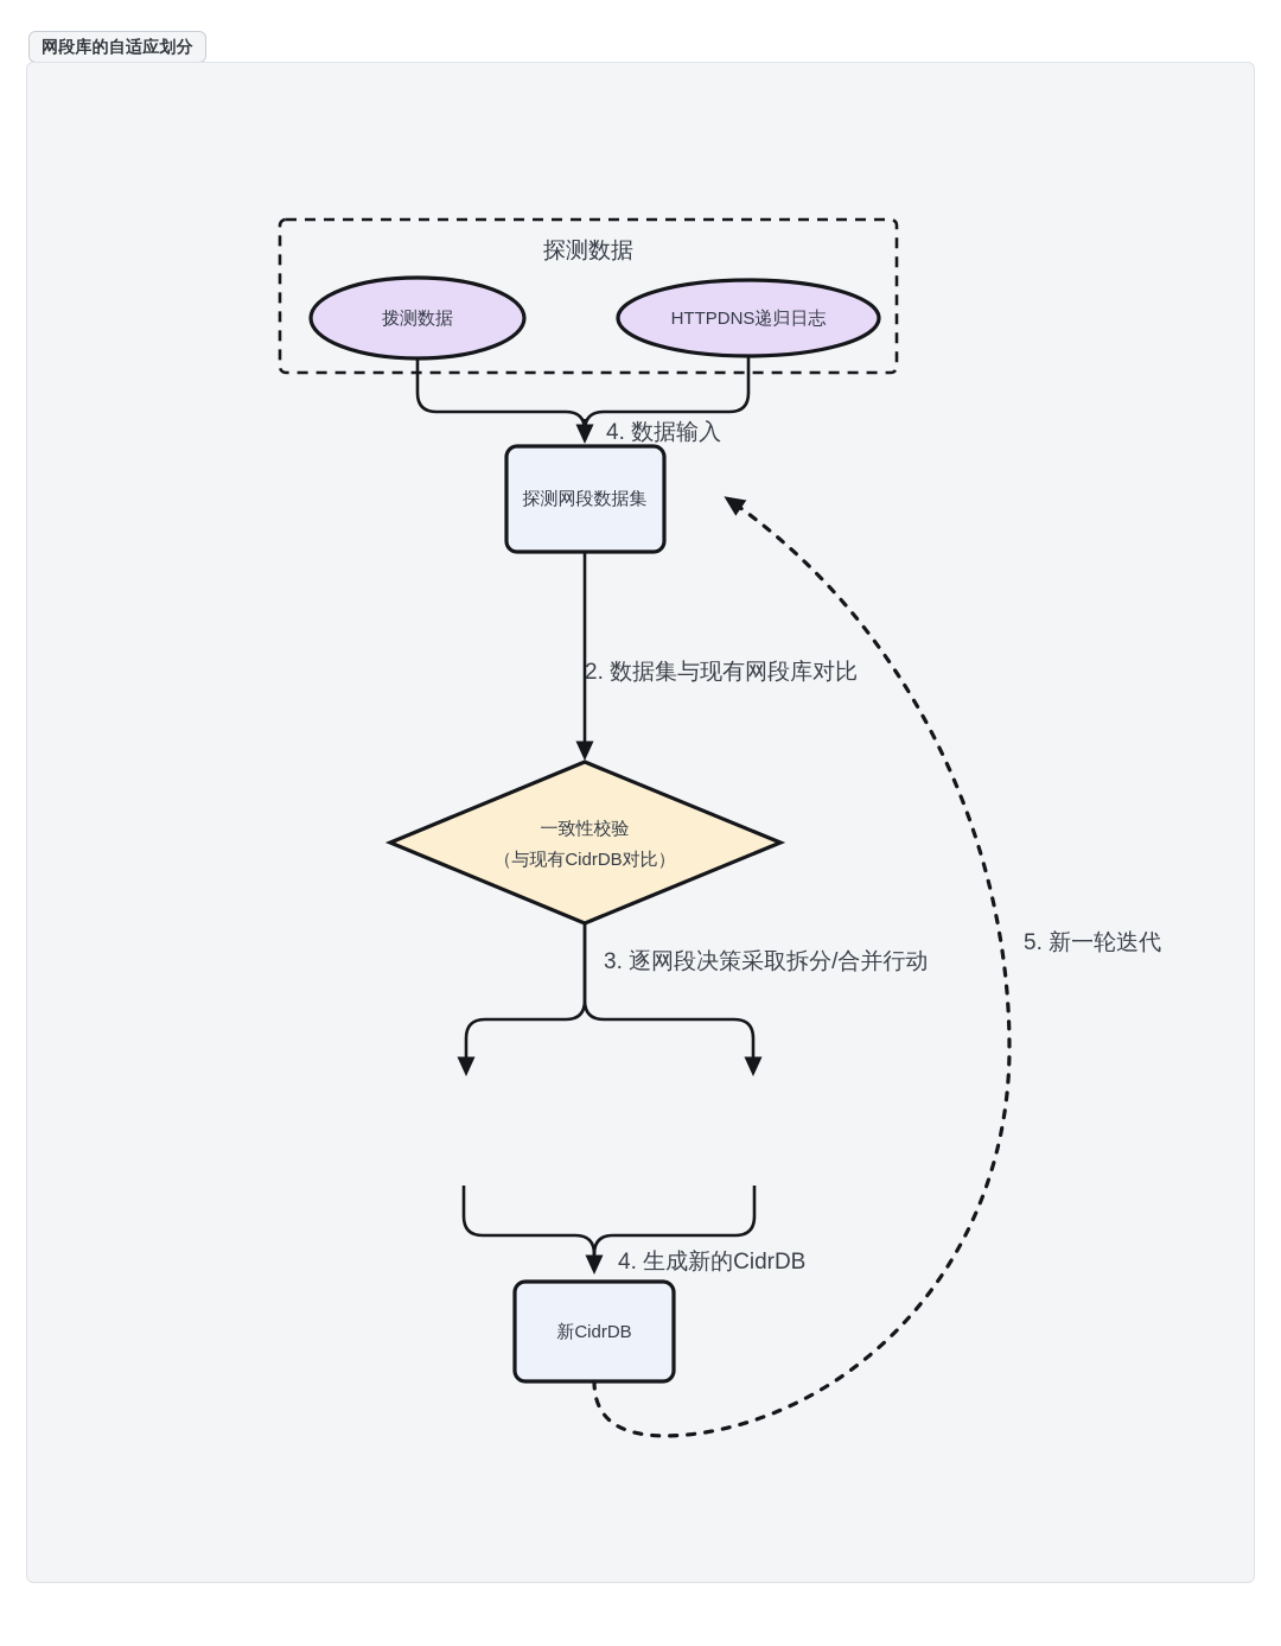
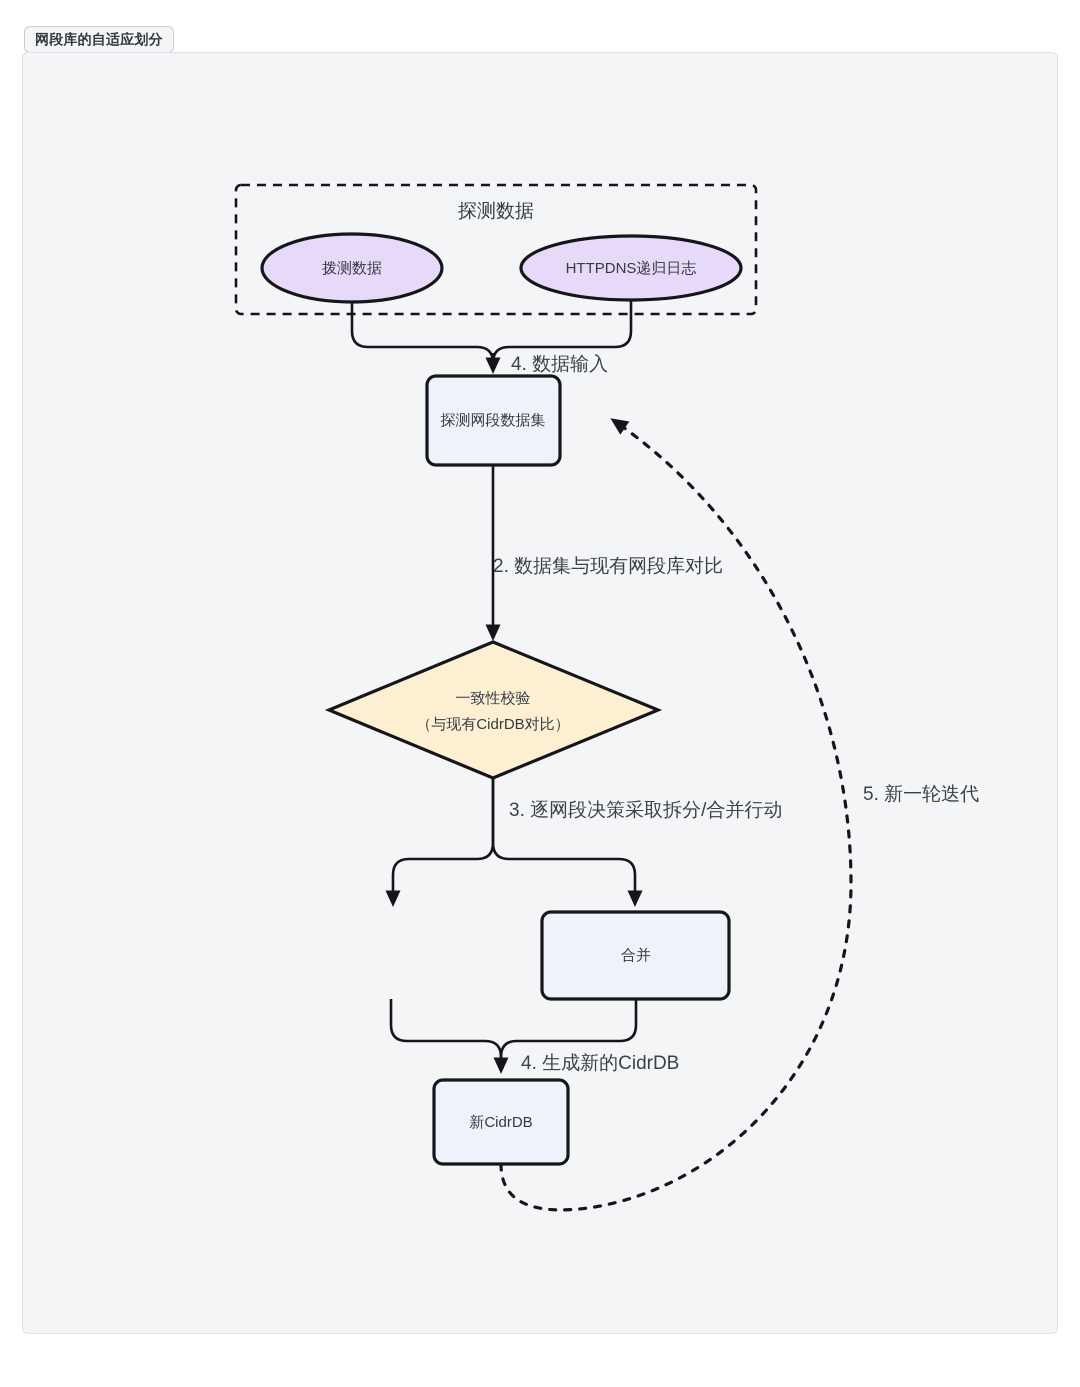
  网段库的自适应划分
  探测数据
  拨测数据
  HTTPDNS递归日志
  4. 数据输入
  探测网段数据集
  2. 数据集与现有网段库对比
  一致性校验
  （与现有CidrDB对比）
  3. 逐网段决策采取拆分/合并行动
+ 合并
  4. 生成新的CidrDB
  新CidrDB
  5. 新一轮迭代
